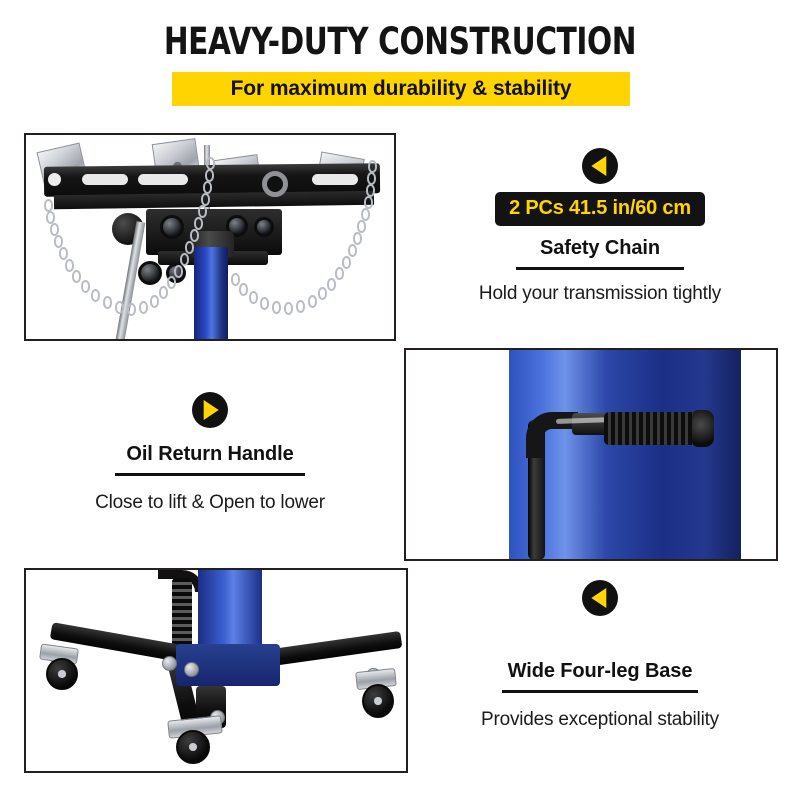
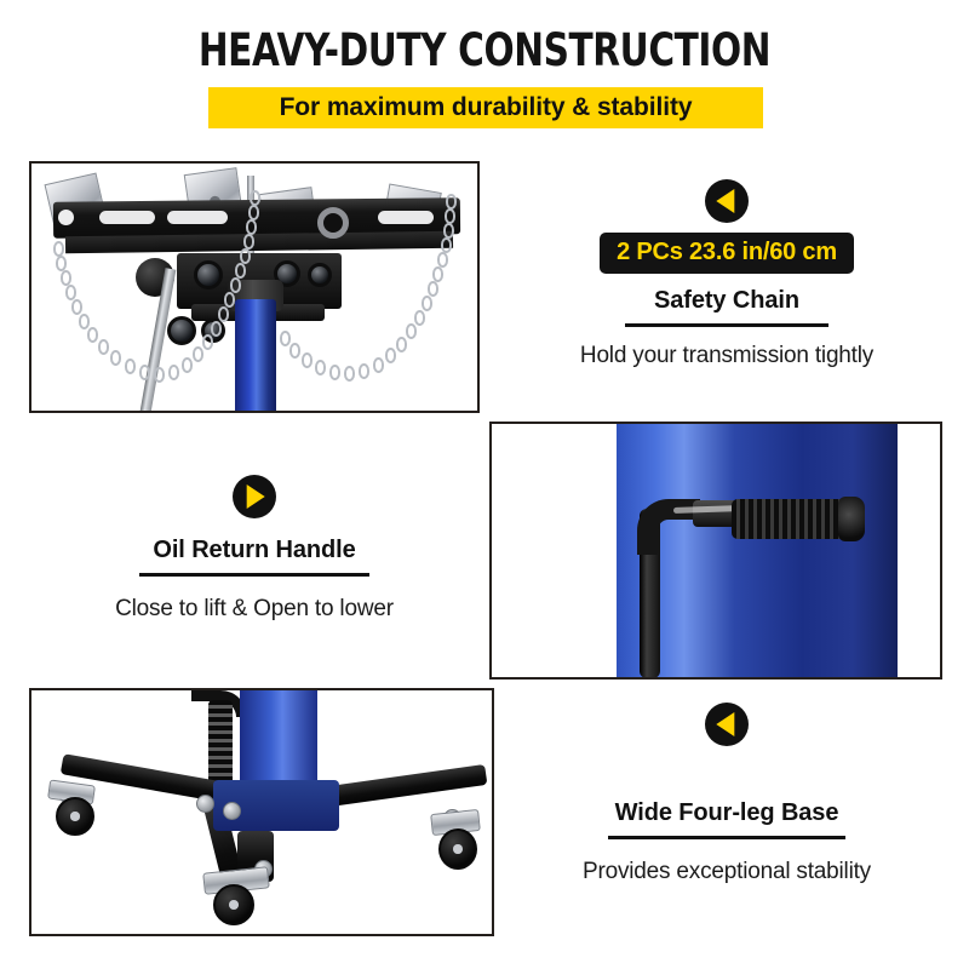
  HEAVY-DUTY CONSTRUCTION
  For maximum durability & stability
- 2 PCs 41.5 in/60 cm
+ 2 PCs 23.6 in/60 cm
  Safety Chain
  Hold your transmission tightly
  Oil Return Handle
  Close to lift & Open to lower
  Wide Four-leg Base
  Provides exceptional stability
